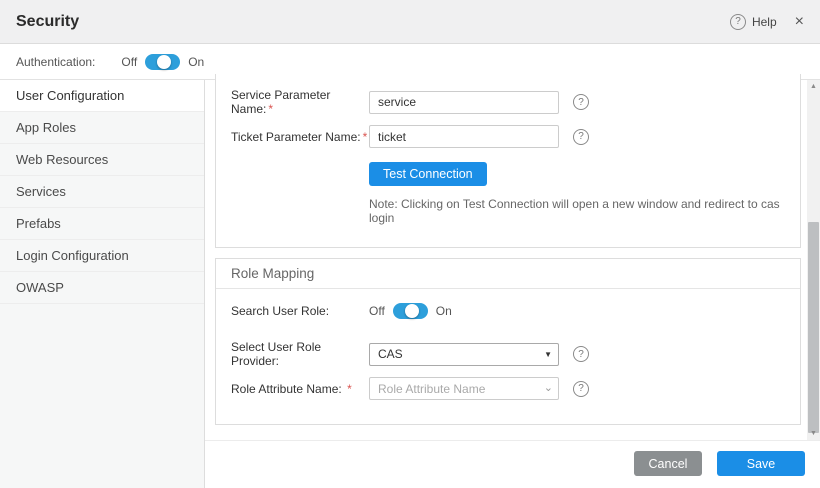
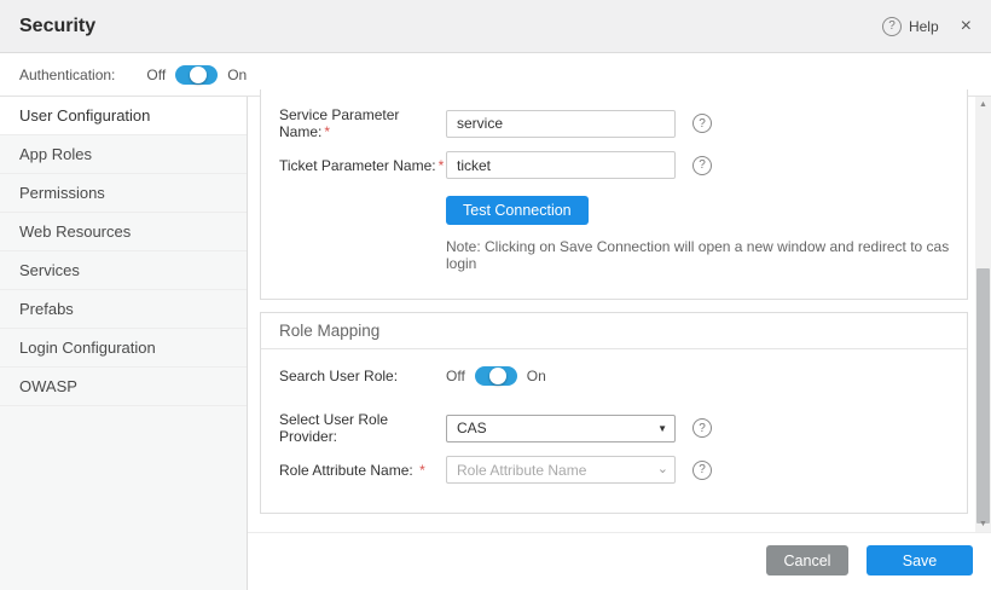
  Security
  ?
  Help
  ×
  Authentication:
  Off
  On
  User Configuration
  App Roles
+ Permissions
  Web Resources
  Services
  Prefabs
  Login Configuration
  OWASP
  Service Parameter Name: *
  service
  ?
  Ticket Parameter Name: *
  ticket
  ?
  Test Connection
- Note: Clicking on Test Connection will open a new window and redirect to cas login
+ Note: Clicking on Save Connection will open a new window and redirect to cas login
  Role Mapping
  Search User Role:
  Off
  On
  Select User Role Provider:
  CAS
  ▼
  ?
  Role Attribute Name: *
  Role Attribute Name
  ⌄
  ?
  Cancel
  Save
